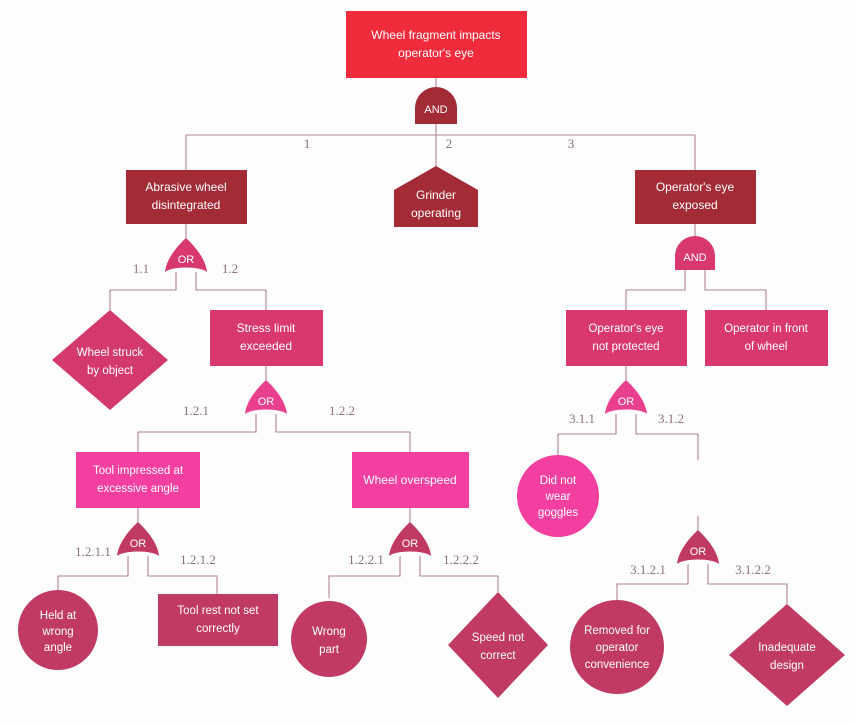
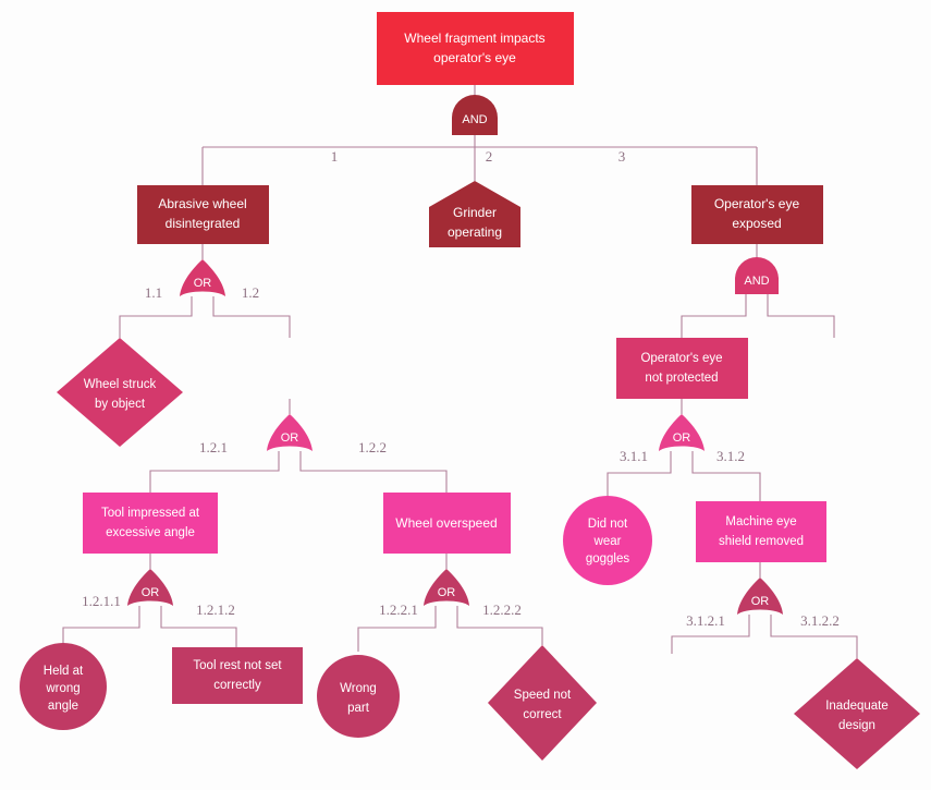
  Wheel fragment impacts
  operator's eye
  AND
  1
  2
  3
  Abrasive wheel
  disintegrated
  Grinder
  operating
  Operator's eye
  exposed
  OR
  1.1
  1.2
  Wheel struck
  by object
- Stress limit
- exceeded
  OR
  1.2.1
  1.2.2
  Tool impressed at
  excessive angle
  Wheel overspeed
  OR
  1.2.1.1
  1.2.1.2
  Held at
  wrong
  angle
  Tool rest not set
  correctly
  OR
  1.2.2.1
  1.2.2.2
  Wrong
  part
  Speed not
  correct
  AND
  Operator's eye
  not protected
- Operator in front
- of wheel
  OR
  3.1.1
  3.1.2
  Did not
  wear
  goggles
+ Machine eye
+ shield removed
  OR
  3.1.2.1
  3.1.2.2
- Removed for
- operator
- convenience
  Inadequate
  design
